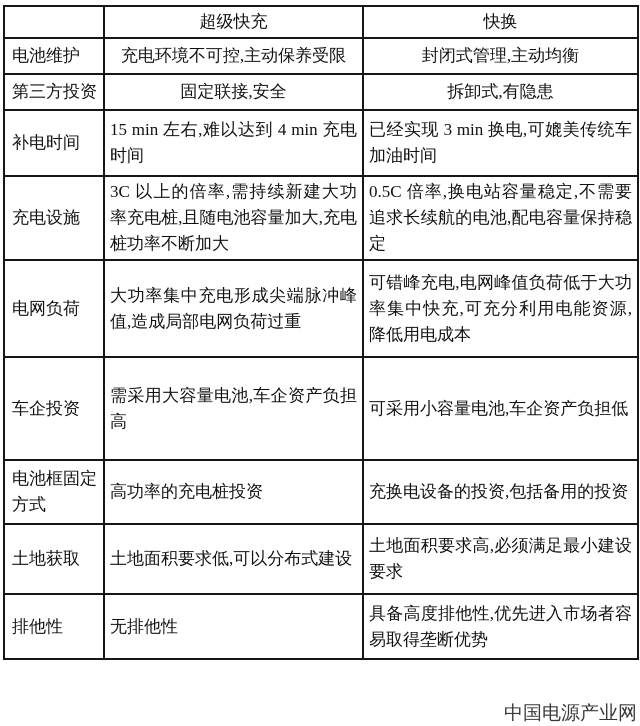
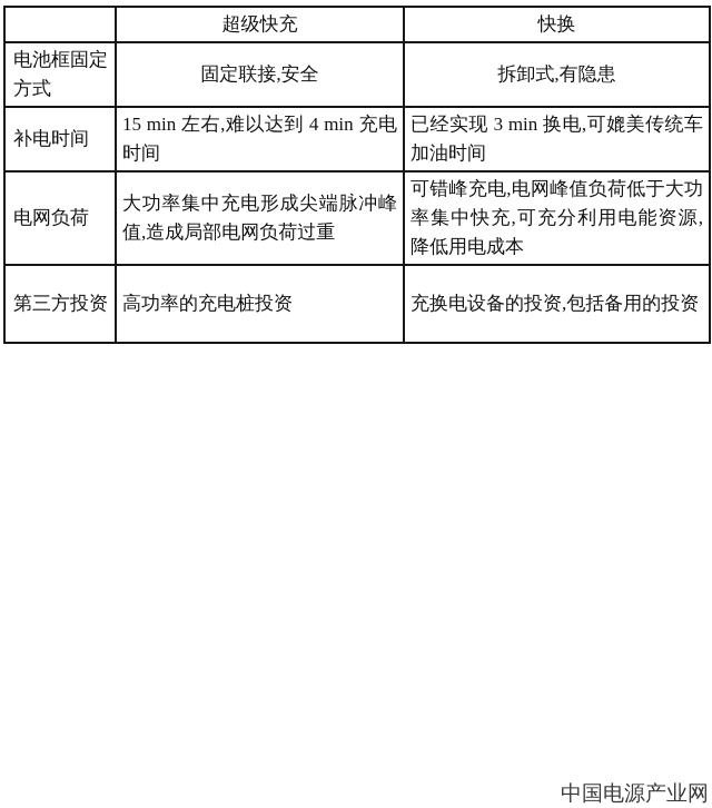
  	超级快充	快换
- 电池维护	充电环境不可控,主动保养受限	封闭式管理,主动均衡
- 第三方投资	固定联接,安全	拆卸式,有隐患
+ 电池框固定方式	固定联接,安全	拆卸式,有隐患
  补电时间	15 min 左右,难以达到 4 min 充电时间	已经实现 3 min 换电,可媲美传统车加油时间
- 充电设施	3C 以上的倍率,需持续新建大功率充电桩,且随电池容量加大,充电桩功率不断加大	0.5C 倍率,换电站容量稳定,不需要追求长续航的电池,配电容量保持稳定
  电网负荷	大功率集中充电形成尖端脉冲峰值,造成局部电网负荷过重	可错峰充电,电网峰值负荷低于大功率集中快充,可充分利用电能资源,降低用电成本
- 车企投资	需采用大容量电池,车企资产负担高	可采用小容量电池,车企资产负担低
- 电池框固定方式	高功率的充电桩投资	充换电设备的投资,包括备用的投资
+ 第三方投资	高功率的充电桩投资	充换电设备的投资,包括备用的投资
- 土地获取	土地面积要求低,可以分布式建设	土地面积要求高,必须满足最小建设要求
- 排他性	无排他性	具备高度排他性,优先进入市场者容易取得垄断优势
  中国电源产业网
